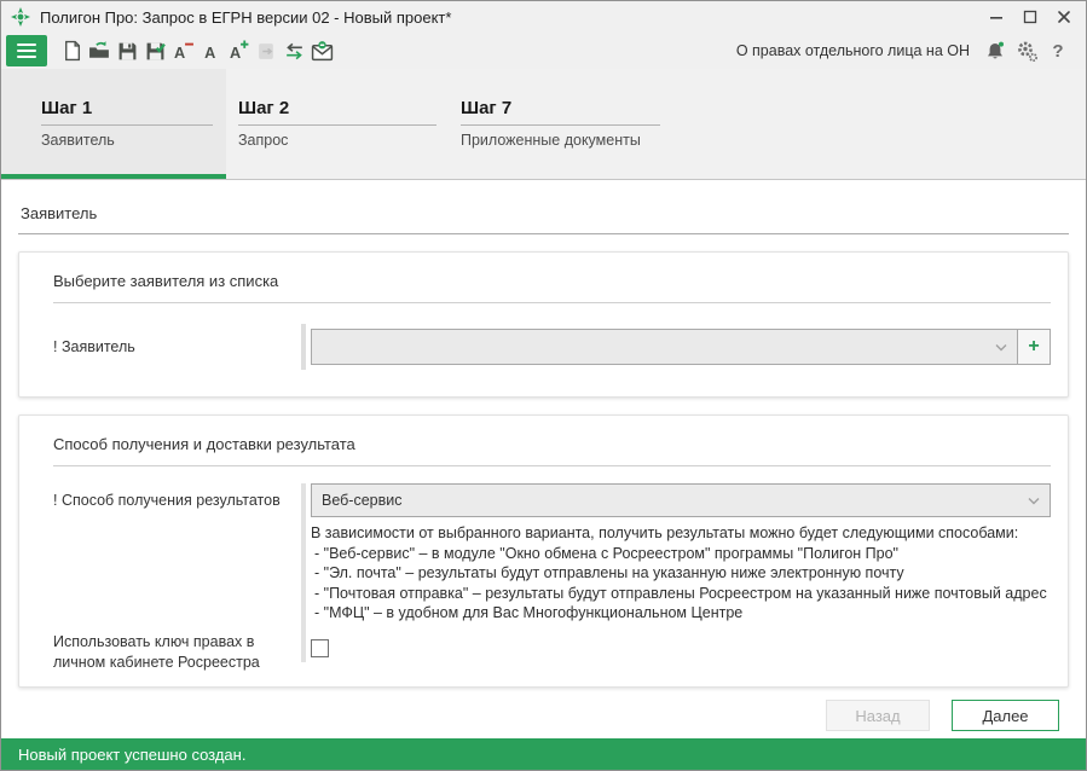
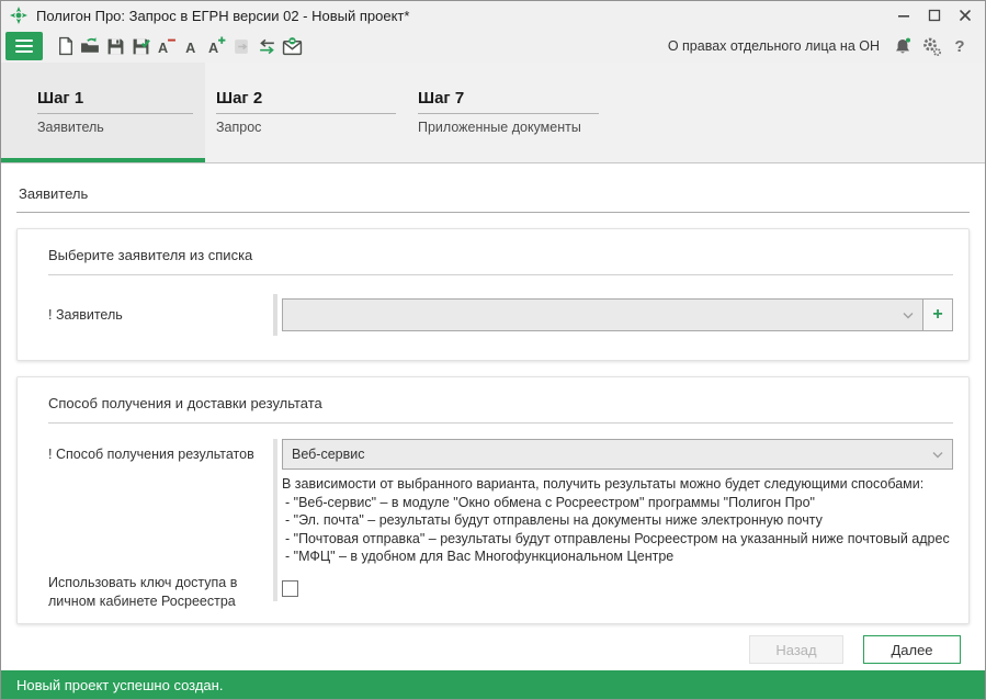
  Полигон Про: Запрос в ЕГРН версии 02 - Новый проект*
  А
  А
  А
  О правах отдельного лица на ОН
  ?
  Шаг 1
  Заявитель
  Шаг 2
  Запрос
  Шаг 7
  Приложенные документы
  Заявитель
  Выберите заявителя из списка
  ! Заявитель
  +
  Способ получения и доставки результата
  ! Способ получения результатов
- Использовать ключ правах в личном кабинете Росреестра
+ Использовать ключ доступа в личном кабинете Росреестра
  Веб-сервис
  В зависимости от выбранного варианта, получить результаты можно будет следующими способами:
  - "Веб-сервис" – в модуле "Окно обмена с Росреестром" программы "Полигон Про"
- - "Эл. почта" – результаты будут отправлены на указанную ниже электронную почту
+ - "Эл. почта" – результаты будут отправлены на документы ниже электронную почту
  - "Почтовая отправка" – результаты будут отправлены Росреестром на указанный ниже почтовый адрес
  - "МФЦ" – в удобном для Вас Многофункциональном Центре
  Назад
  Далее
  Новый проект успешно создан.
